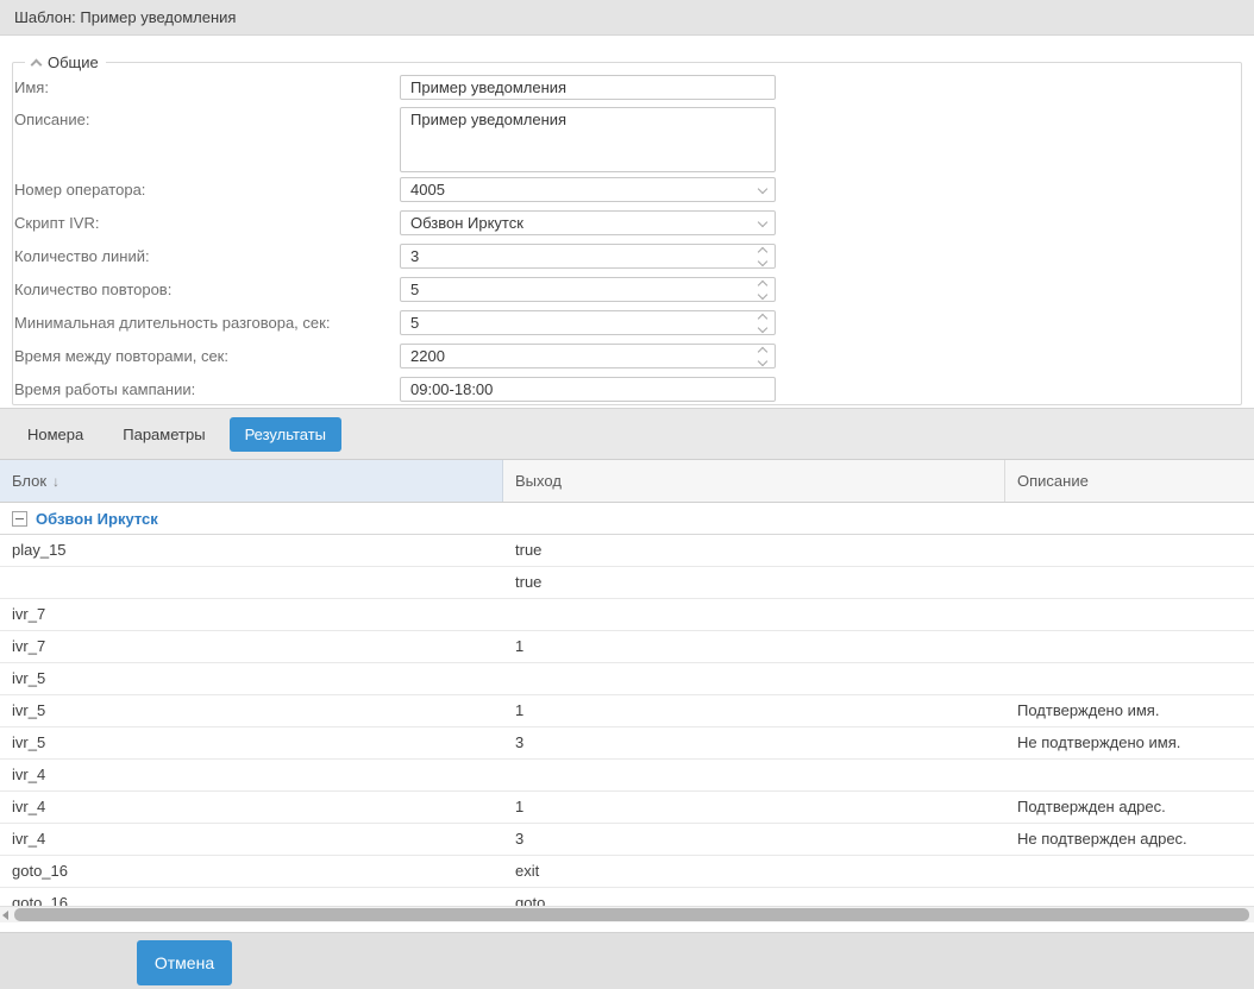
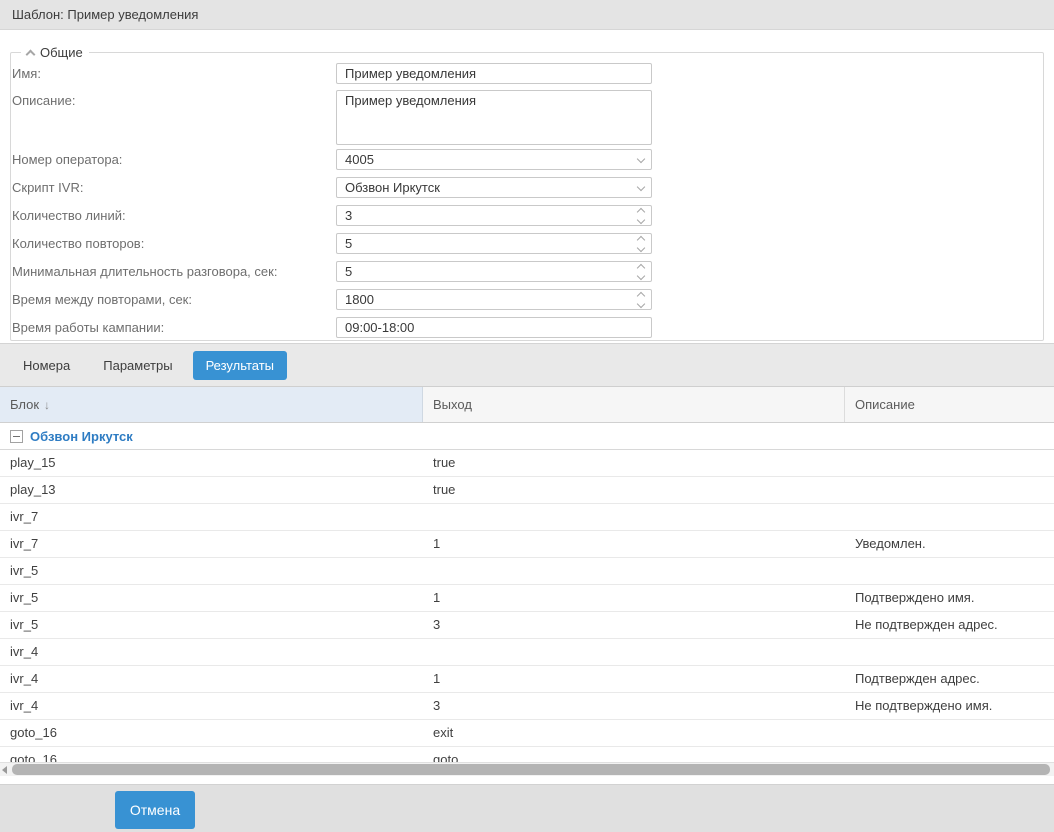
  Шаблон: Пример уведомления
  Общие
  Имя:
  Пример уведомления
  Описание:
  Пример уведомления
  Номер оператора:
  4005
  Скрипт IVR:
  Обзвон Иркутск
  Количество линий:
  3
  Количество повторов:
  5
  Минимальная длительность разговора, сек:
  5
  Время между повторами, сек:
- 2200
+ 1800
  Время работы кампании:
  09:00-18:00
  Номера
  Параметры
  Результаты
  Блок ↓
  Выход
  Описание
  Обзвон Иркутск
  play_15
  true
+ play_13
  true
  ivr_7
  ivr_7
  1
+ Уведомлен.
  ivr_5
  ivr_5
  1
  Подтверждено имя.
  ivr_5
  3
- Не подтверждено имя.
+ Не подтвержден адрес.
  ivr_4
  ivr_4
  1
  Подтвержден адрес.
  ivr_4
  3
- Не подтвержден адрес.
+ Не подтверждено имя.
  goto_16
  exit
  goto_16
  goto
  Отмена
